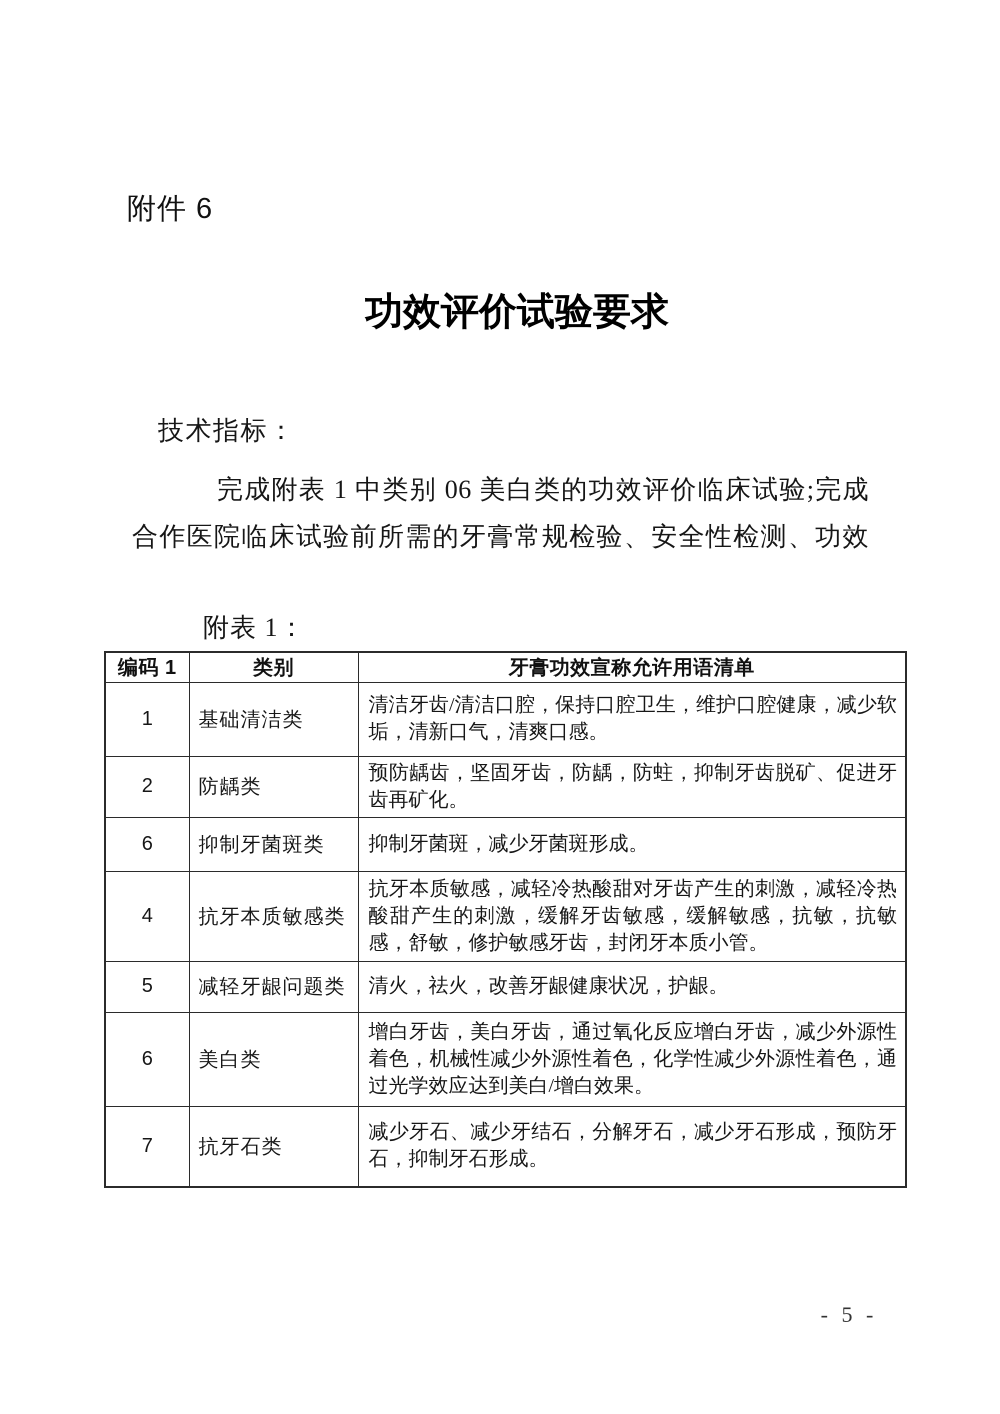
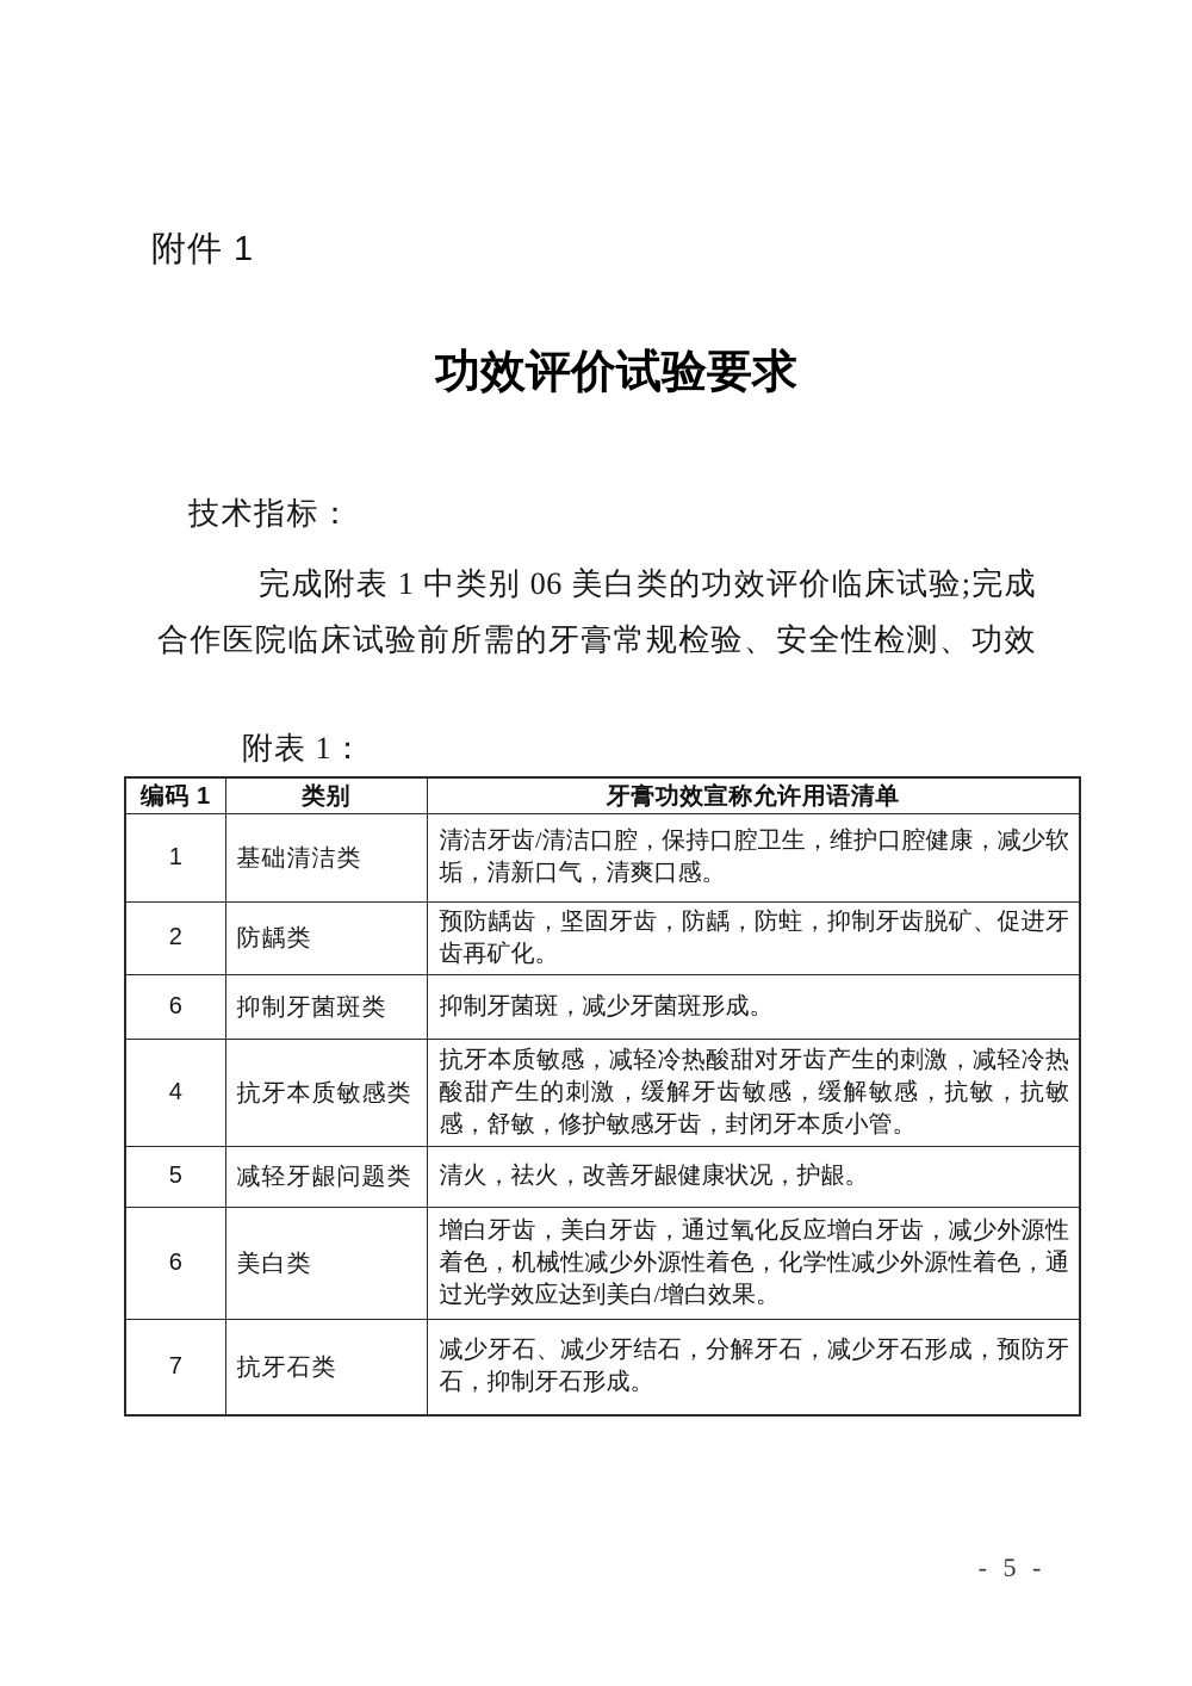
- 附件 6
+ 附件 1
  功效评价试验要求
  技术指标：
  完成附表 1 中类别 06 美白类的功效评价临床试验;完成
  合作医院临床试验前所需的牙膏常规检验、安全性检测、功效
  附表 1：
  编码 1	类别	牙膏功效宣称允许用语清单
  1	基础清洁类	清洁牙齿/清洁口腔，保持口腔卫生，维护口腔健康，减少软垢，清新口气，清爽口感。
  2	防龋类	预防龋齿，坚固牙齿，防龋，防蛀，抑制牙齿脱矿、促进牙齿再矿化。
  6	抑制牙菌斑类	抑制牙菌斑，减少牙菌斑形成。
  4	抗牙本质敏感类	抗牙本质敏感，减轻冷热酸甜对牙齿产生的刺激，减轻冷热酸甜产生的刺激，缓解牙齿敏感，缓解敏感，抗敏，抗敏感，舒敏，修护敏感牙齿，封闭牙本质小管。
  5	减轻牙龈问题类	清火，祛火，改善牙龈健康状况，护龈。
  6	美白类	增白牙齿，美白牙齿，通过氧化反应增白牙齿，减少外源性着色，机械性减少外源性着色，化学性减少外源性着色，通过光学效应达到美白/增白效果。
  7	抗牙石类	减少牙石、减少牙结石，分解牙石，减少牙石形成，预防牙石，抑制牙石形成。
  - 5 -
